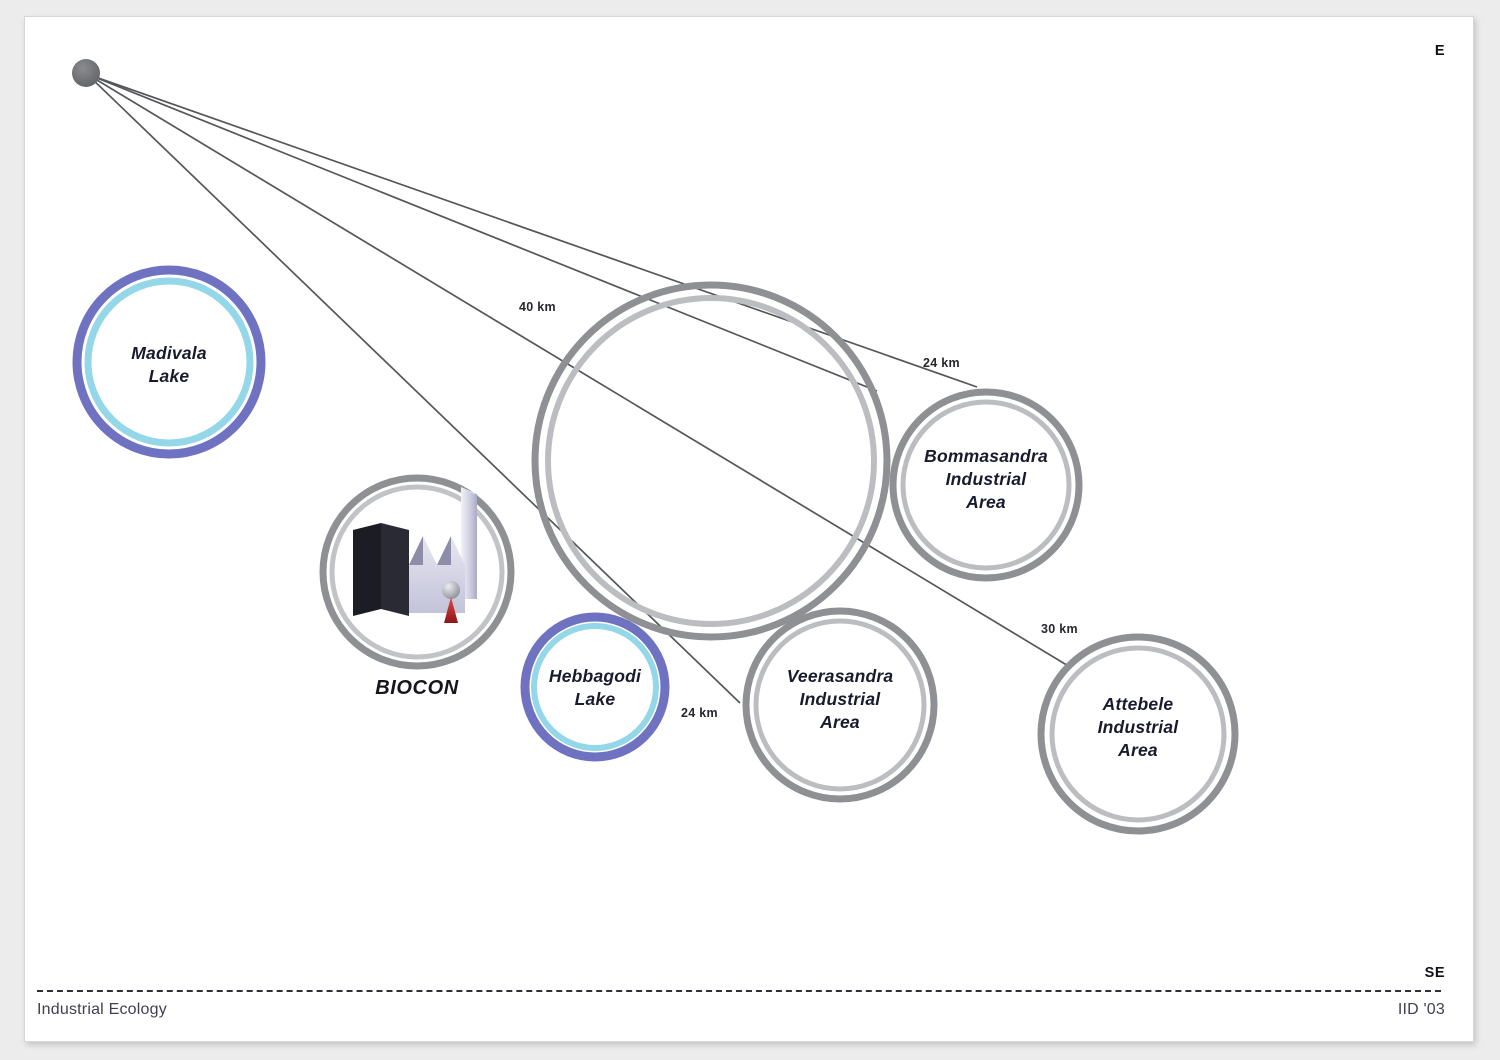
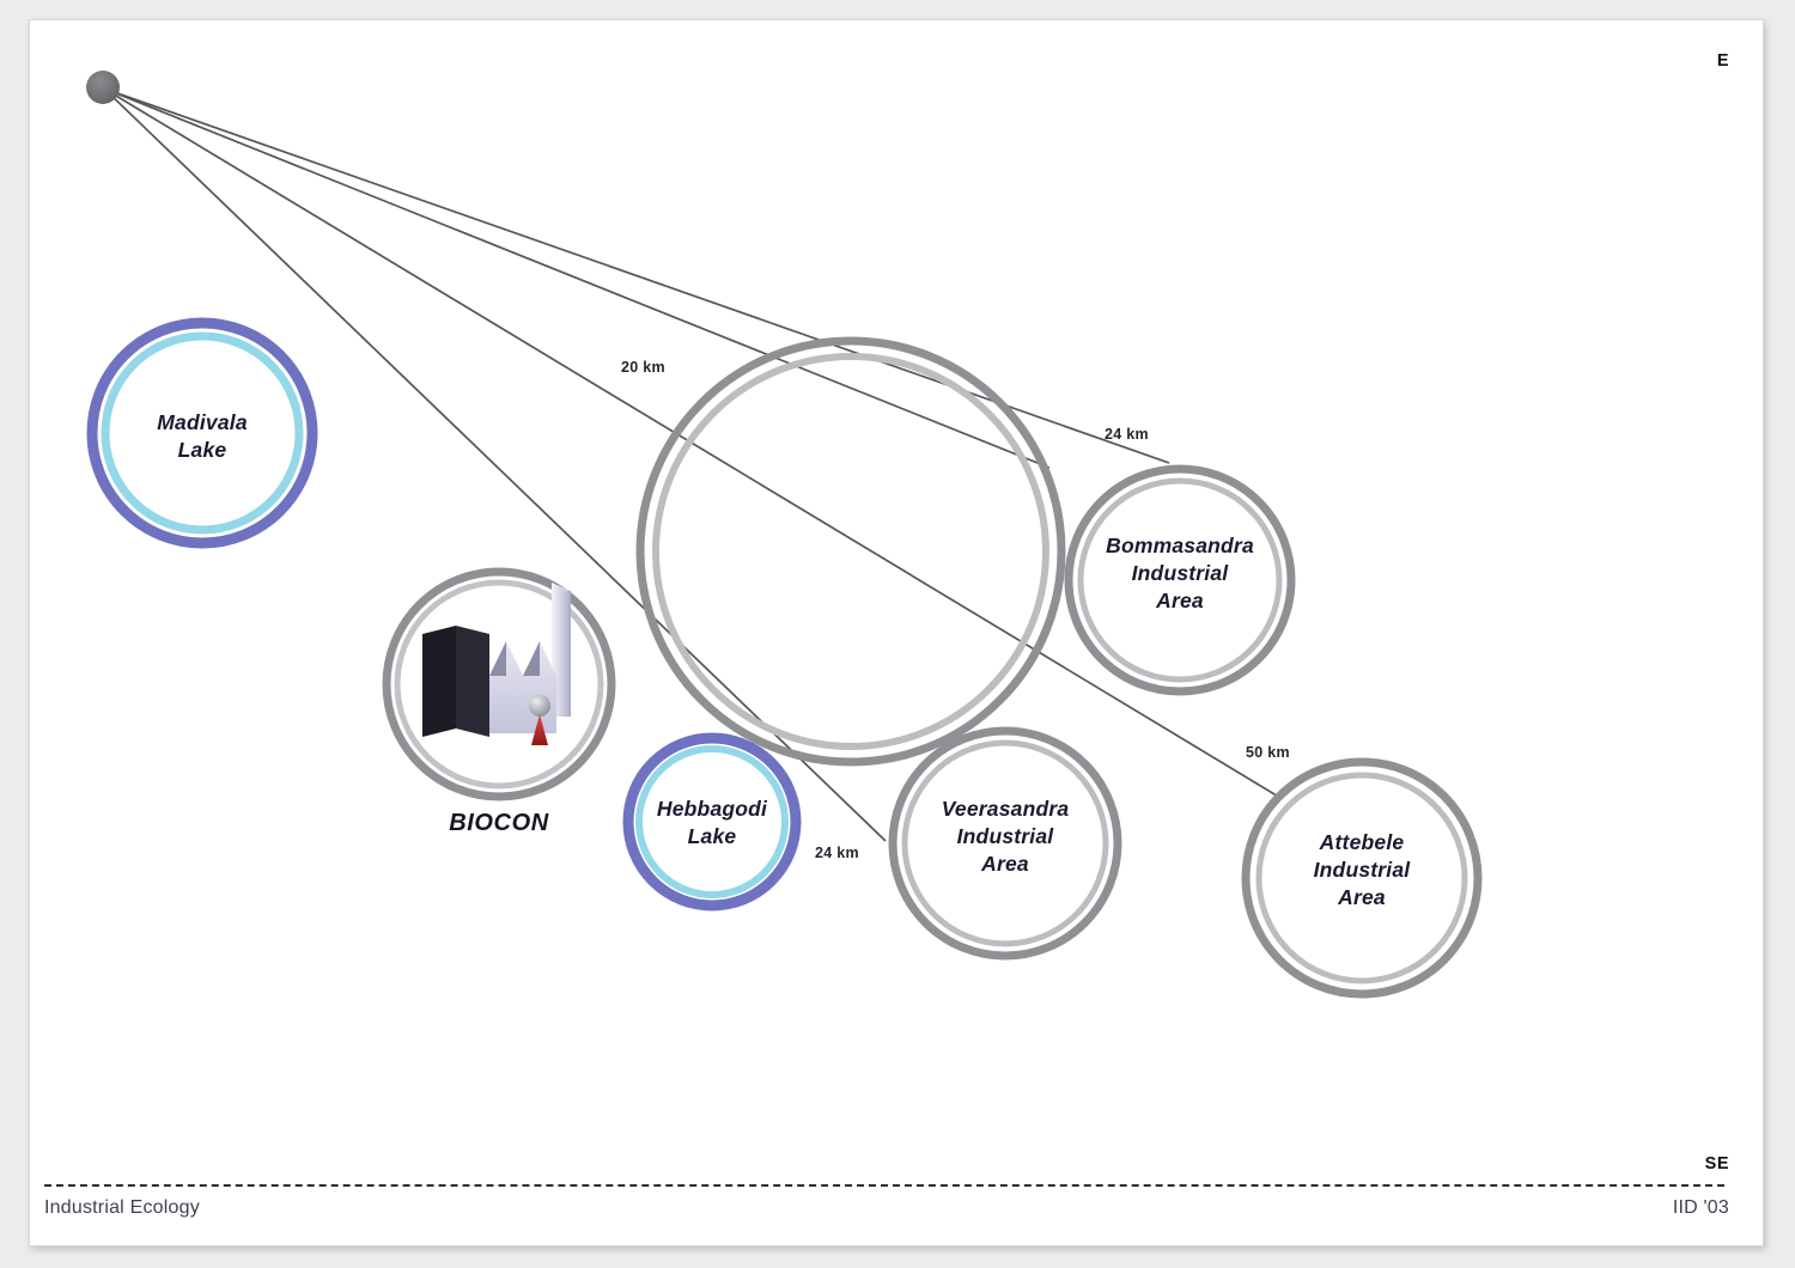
  Madivala
  Lake
  Hebbagodi
  Lake
  Bommasandra
  Industrial
  Area
  Veerasandra
  Industrial
  Area
  Attebele
  Industrial
  Area
  BIOCON
- 40 km
+ 20 km
  24 km
  24 km
- 30 km
+ 50 km
  E
  SE
  Industrial Ecology
  IID '03
